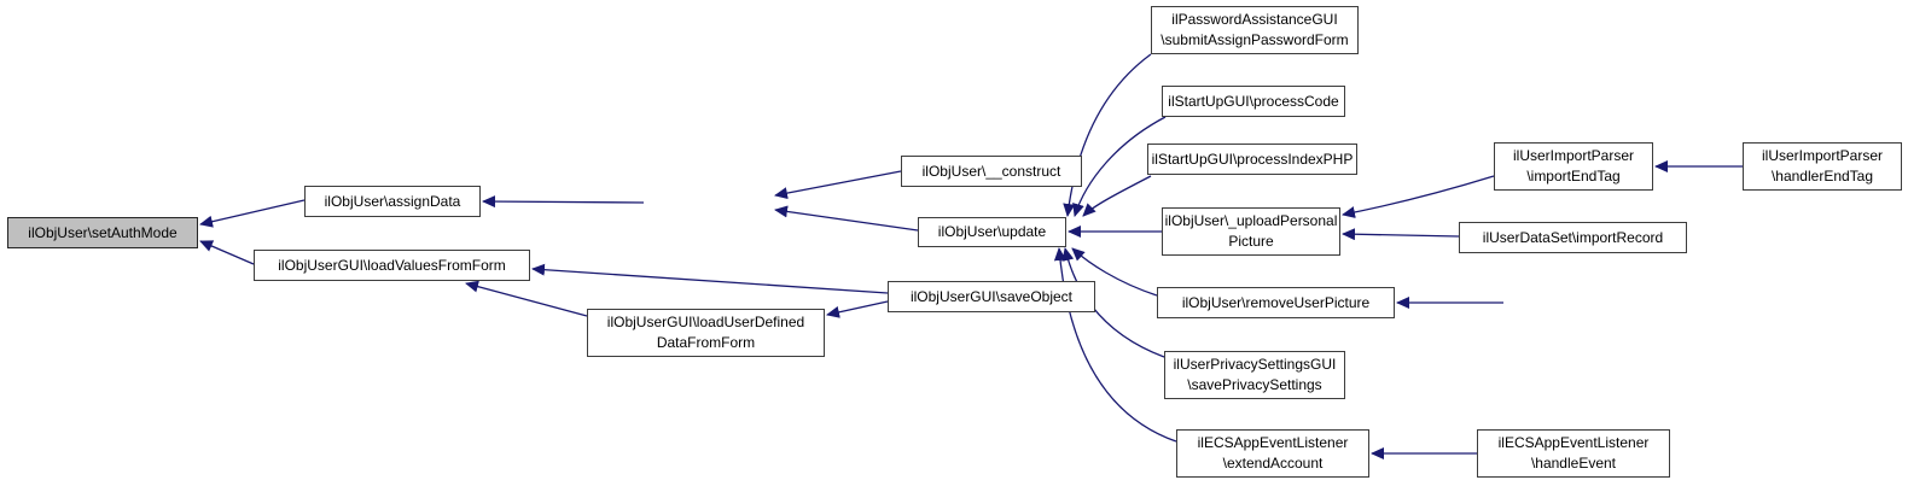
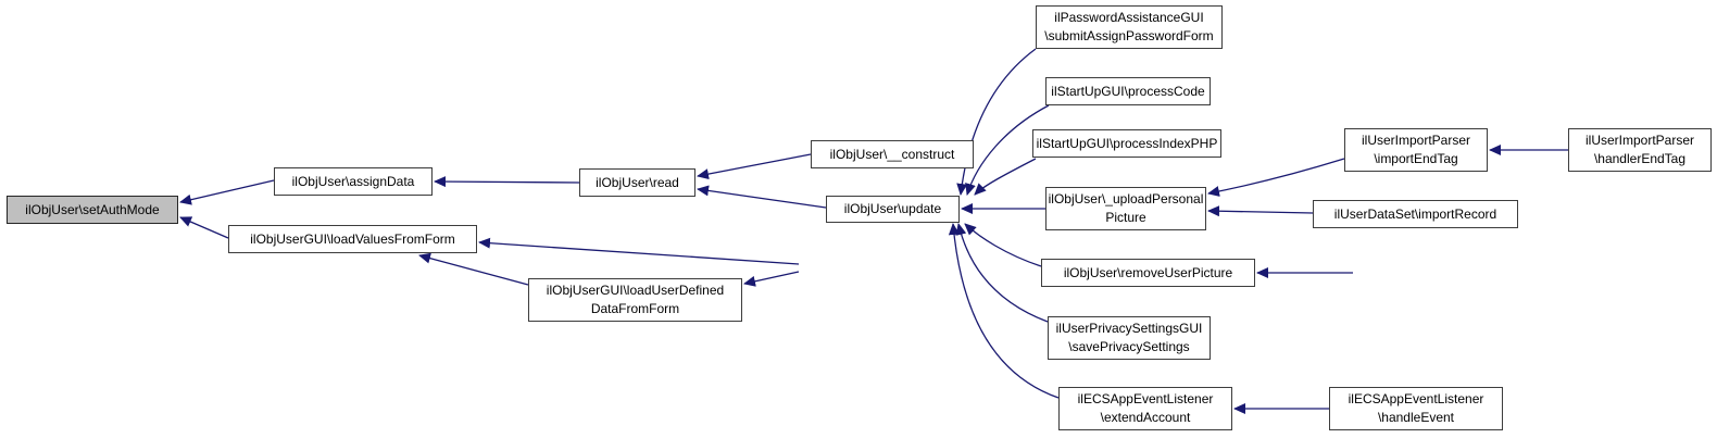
  ilObjUser\setAuthMode
  ilObjUser\assignData
  ilObjUserGUI\loadValuesFromForm
+ ilObjUser\read
  ilObjUser\__construct
  ilObjUser\update
- ilObjUserGUI\saveObject
  ilObjUserGUI\loadUserDefined
  DataFromForm
  ilPasswordAssistanceGUI
  \submitAssignPasswordForm
  ilStartUpGUI\processCode
  ilStartUpGUI\processIndexPHP
  ilObjUser\_uploadPersonal
  Picture
  ilUserImportParser
  \importEndTag
  ilUserImportParser
  \handlerEndTag
  ilUserDataSet\importRecord
  ilObjUser\removeUserPicture
  ilUserPrivacySettingsGUI
  \savePrivacySettings
  ilECSAppEventListener
  \extendAccount
  ilECSAppEventListener
  \handleEvent
